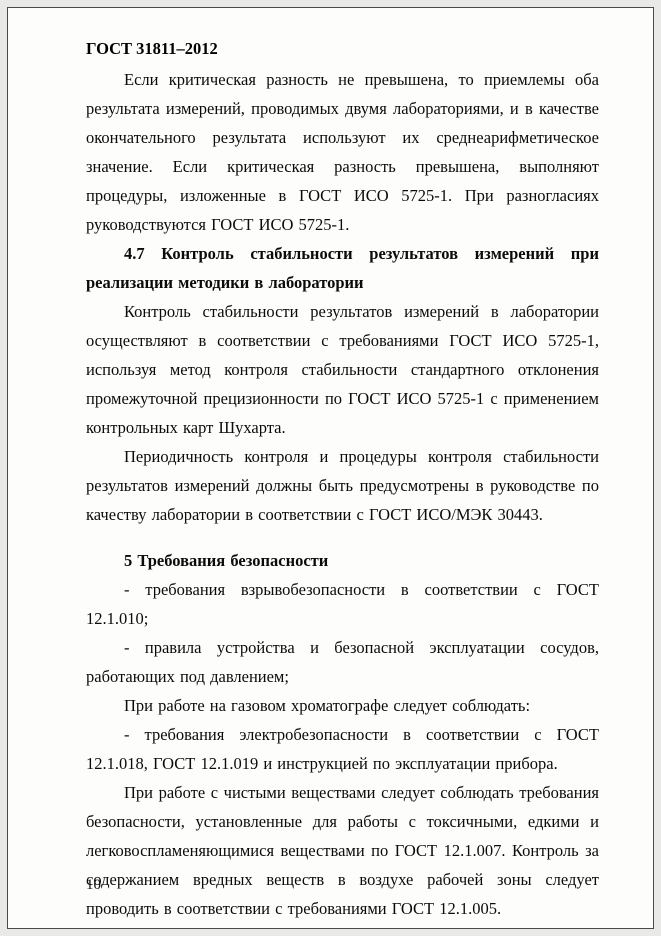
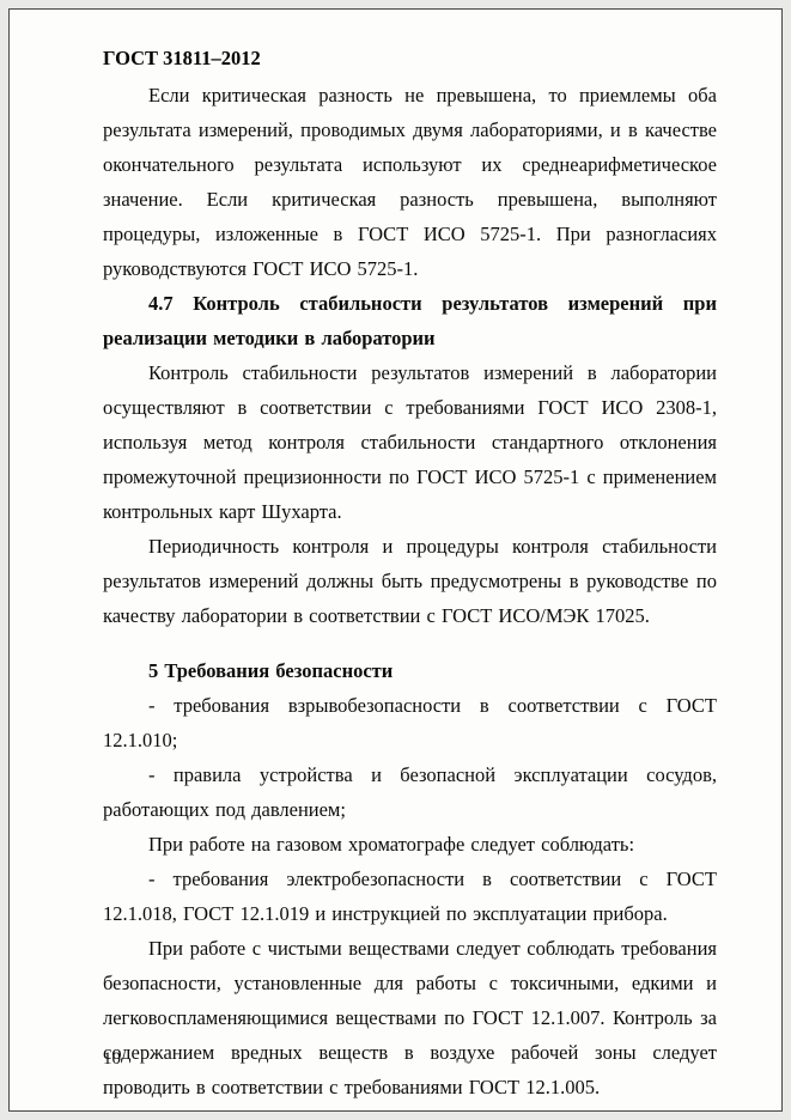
  ГОСТ 31811–2012
  Если критическая разность не превышена, то приемлемы оба результата измерений, проводимых двумя лабораториями, и в качестве окончательного результата используют их среднеарифметическое значение. Если критическая разность превышена, выполняют процедуры, изложенные в ГОСТ ИСО 5725-1. При разногласиях руководствуются ГОСТ ИСО 5725-1.
  4.7 Контроль стабильности результатов измерений при реализации методики в лаборатории
- Контроль стабильности результатов измерений в лаборатории осуществляют в соответствии с требованиями ГОСТ ИСО 5725-1, используя метод контроля стабильности стандартного отклонения промежуточной прецизионности по ГОСТ ИСО 5725-1 с применением контрольных карт Шухарта.
+ Контроль стабильности результатов измерений в лаборатории осуществляют в соответствии с требованиями ГОСТ ИСО 2308-1, используя метод контроля стабильности стандартного отклонения промежуточной прецизионности по ГОСТ ИСО 5725-1 с применением контрольных карт Шухарта.
- Периодичность контроля и процедуры контроля стабильности результатов измерений должны быть предусмотрены в руководстве по качеству лаборатории в соответствии с ГОСТ ИСО/МЭК 30443.
+ Периодичность контроля и процедуры контроля стабильности результатов измерений должны быть предусмотрены в руководстве по качеству лаборатории в соответствии с ГОСТ ИСО/МЭК 17025.
  5 Требования безопасности
  - требования взрывобезопасности в соответствии с ГОСТ 12.1.010;
  - правила устройства и безопасной эксплуатации сосудов, работающих под давлением;
  При работе на газовом хроматографе следует соблюдать:
  - требования электробезопасности в соответствии с ГОСТ 12.1.018, ГОСТ 12.1.019 и инструкцией по эксплуатации прибора.
  При работе с чистыми веществами следует соблюдать требования безопасности, установленные для работы с токсичными, едкими и легковоспламеняющимися веществами по ГОСТ 12.1.007. Контроль за содержанием вредных веществ в воздухе рабочей зоны следует проводить в соответствии с требованиями ГОСТ 12.1.005.
  10
